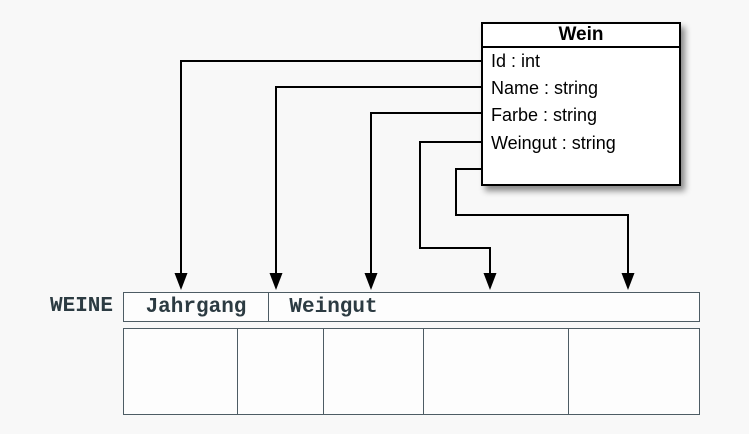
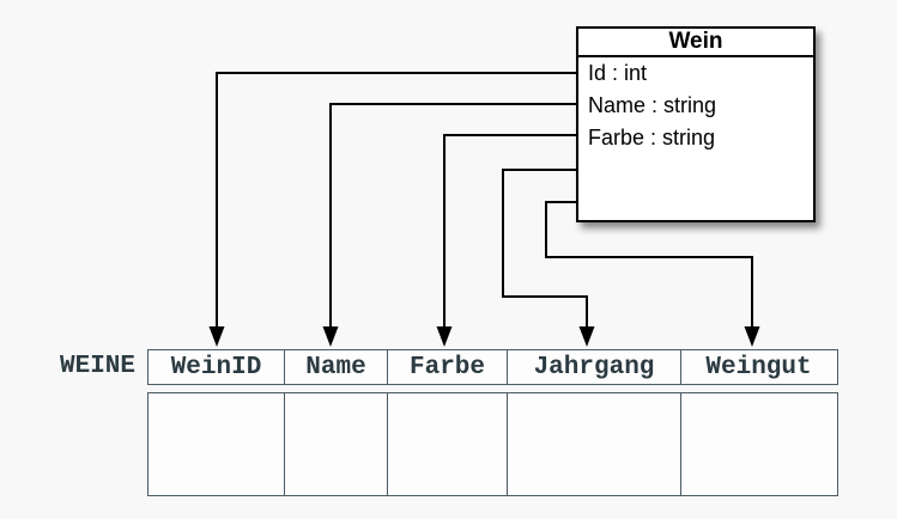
  Wein
  Id : int
  Name : string
  Farbe : string
- Weingut : string
  WEINE
+ WeinID
+ Name
+ Farbe
  Jahrgang
  Weingut
